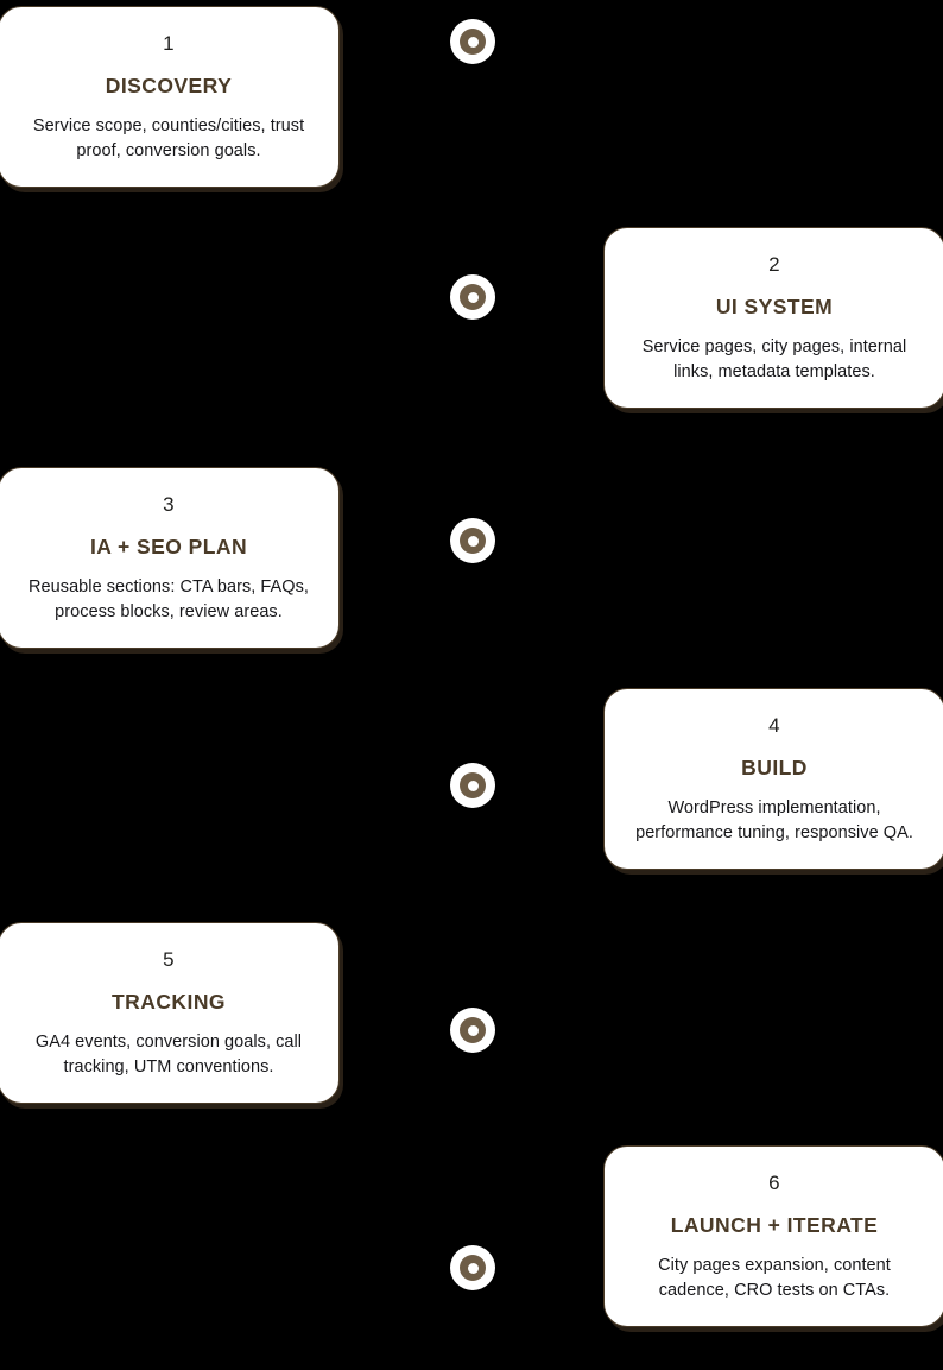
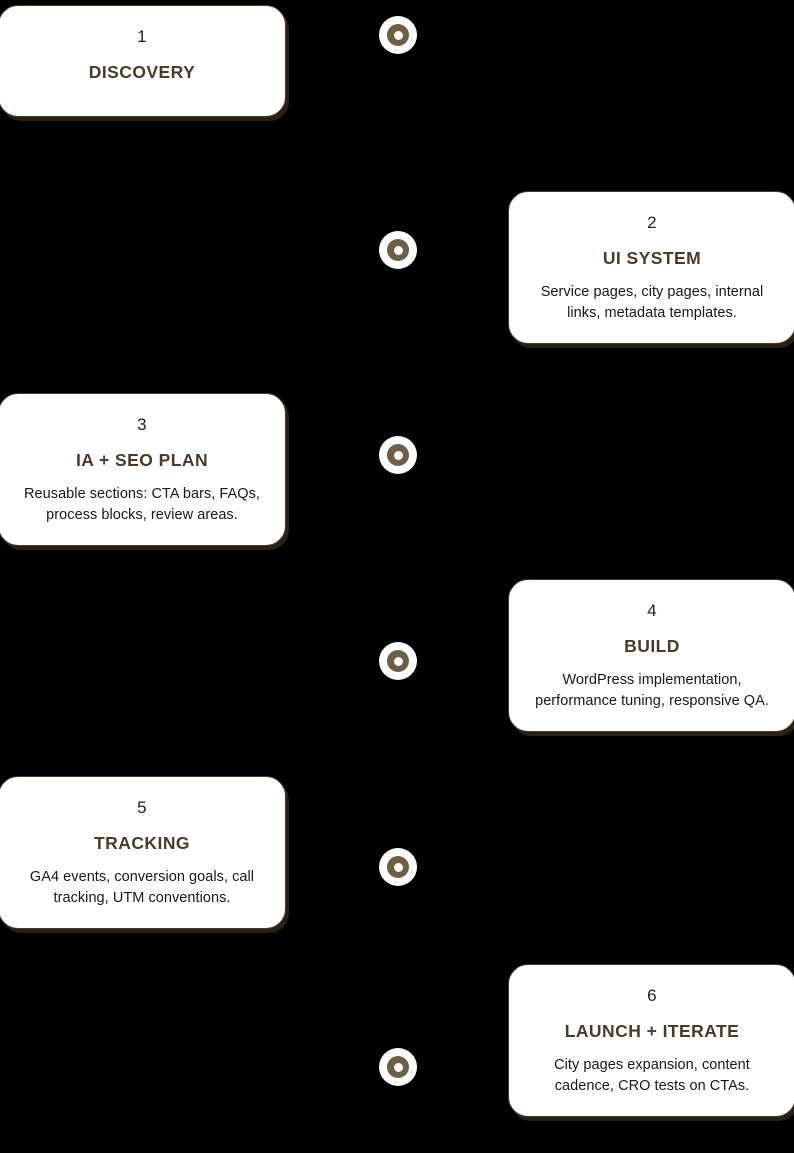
  1
  DISCOVERY
- Service scope, counties/cities, trust proof, conversion goals.
  2
  UI SYSTEM
  Service pages, city pages, internal links, metadata templates.
  3
  IA + SEO PLAN
  Reusable sections: CTA bars, FAQs, process blocks, review areas.
  4
  BUILD
  WordPress implementation, performance tuning, responsive QA.
  5
  TRACKING
  GA4 events, conversion goals, call tracking, UTM conventions.
  6
  LAUNCH + ITERATE
  City pages expansion, content cadence, CRO tests on CTAs.
